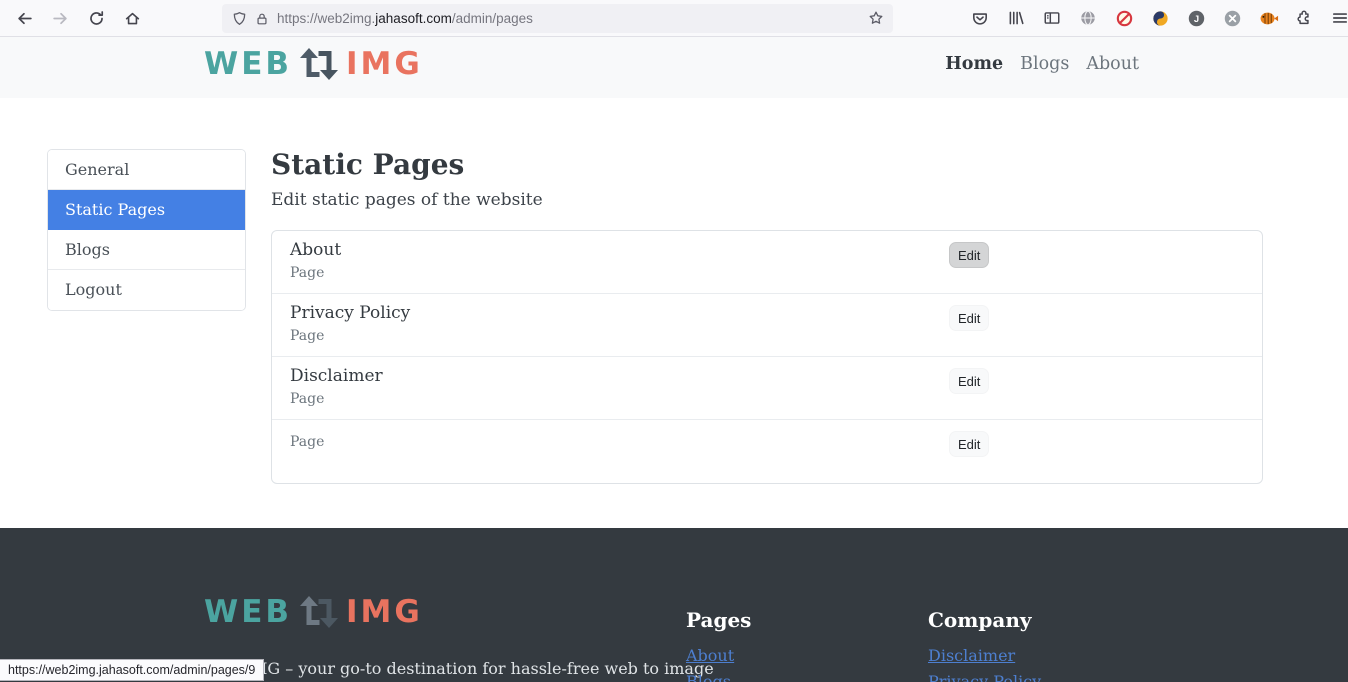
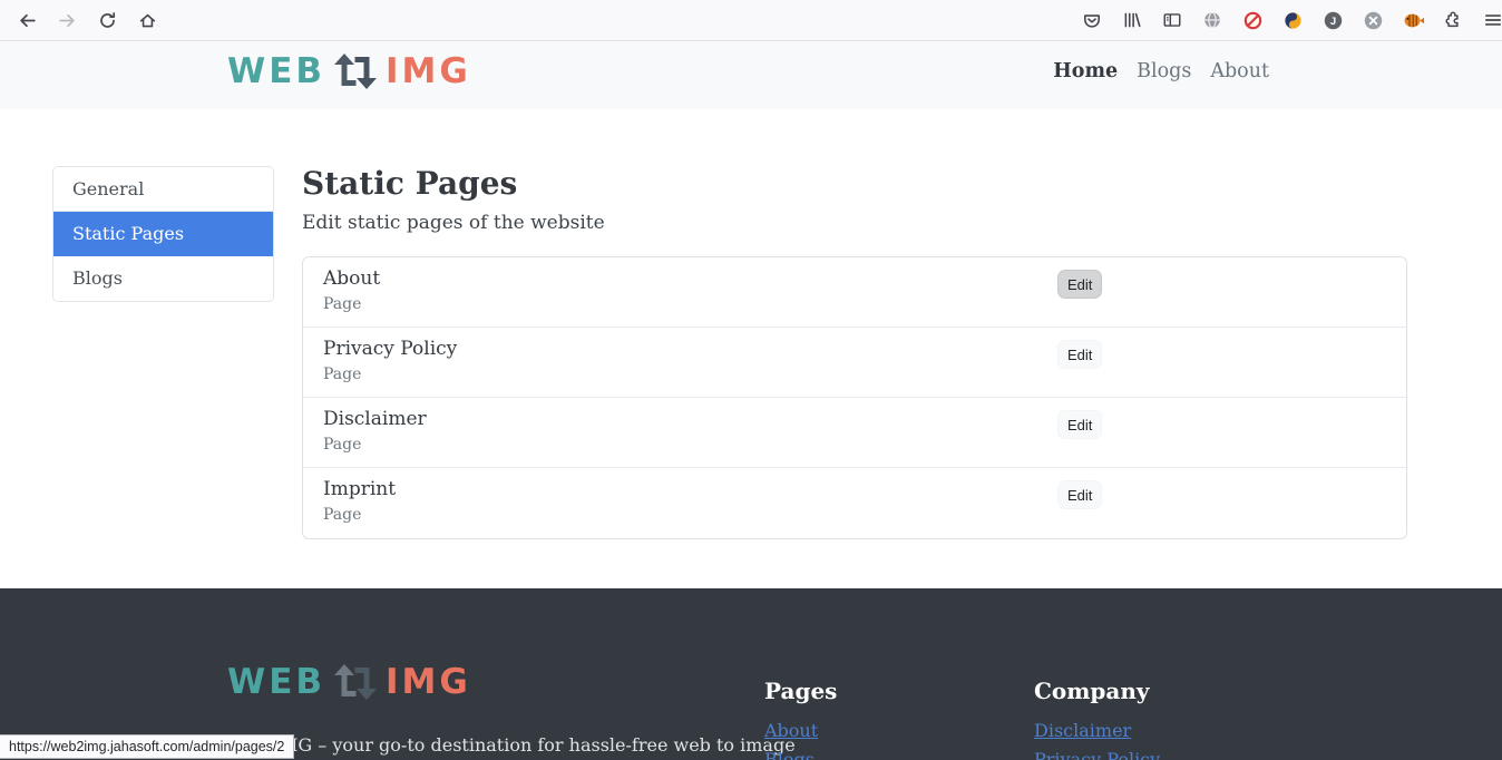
- https://web2img.
- jahasoft.com
- /admin/pages
  J
  WEB
  IMG
  Home
  Blogs
  About
  General
  Static Pages
  Blogs
- Logout
  Static Pages
  Edit static pages of the website
  About
  Page
  Edit
  Privacy Policy
  Page
  Edit
  Disclaimer
  Page
  Edit
+ Imprint
  Page
  Edit
  WEB
  IMG
  G – your go-to destination for hassle-free web to image
  Pages
  About
  Company
  Disclaimer
- https://web2img.jahasoft.com/admin/pages/9
+ https://web2img.jahasoft.com/admin/pages/2
